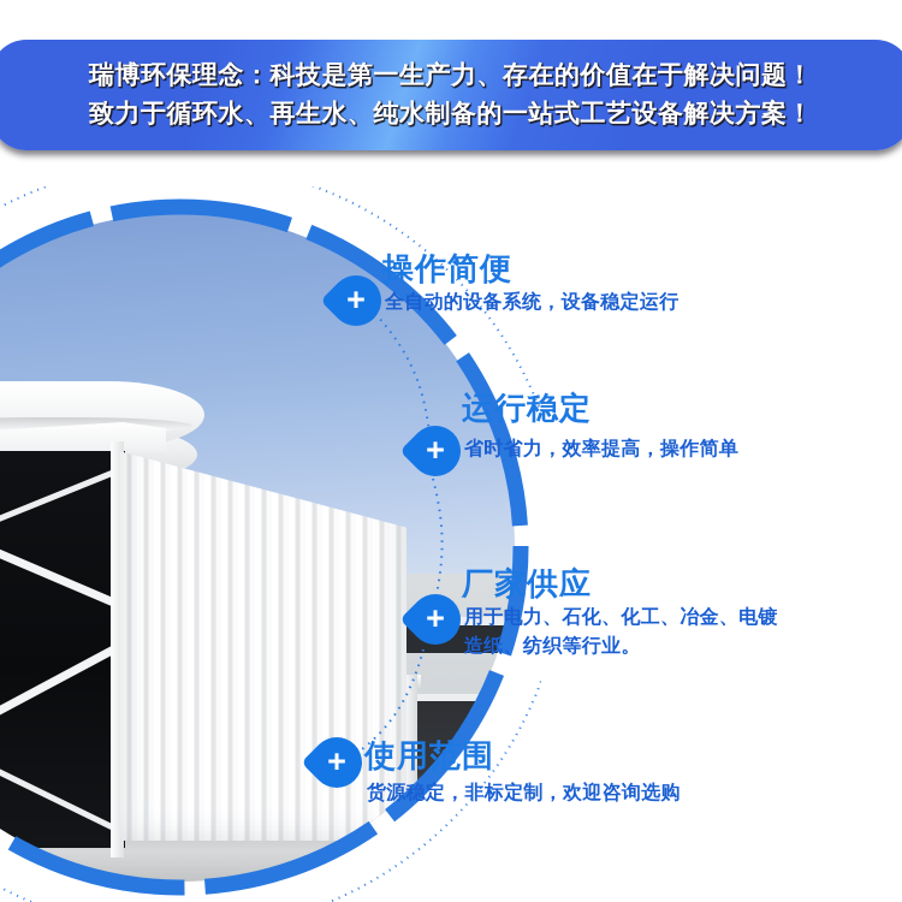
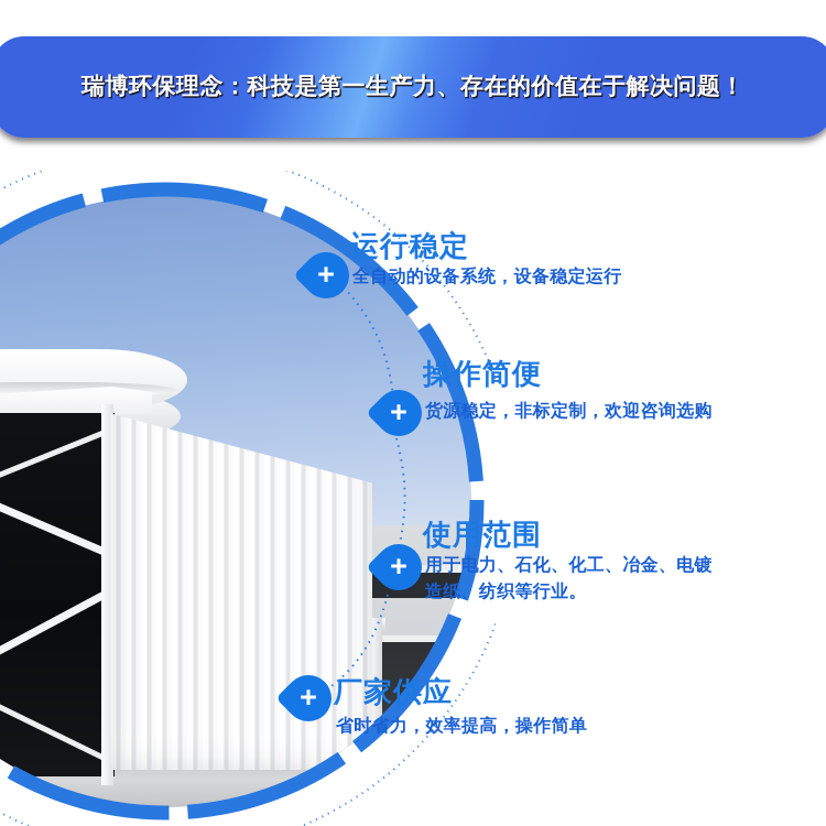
  瑞博环保理念：科技是第一生产力、存在的价值在于解决问题！
- 致力于循环水、再生水、纯水制备的一站式工艺设备解决方案！
  +
- 操作简便
+ 运行稳定
  全自动的设备系统，设备稳定运行
  +
- 运行稳定
+ 操作简便
- 省时省力，效率提高，操作简单
+ 货源稳定，非标定制，欢迎咨询选购
  +
- 厂家供应
+ 使用范围
  用于电力、石化、化工、冶金、电镀
  造纸、纺织等行业。
  +
- 使用范围
+ 厂家供应
- 货源稳定，非标定制，欢迎咨询选购
+ 省时省力，效率提高，操作简单
